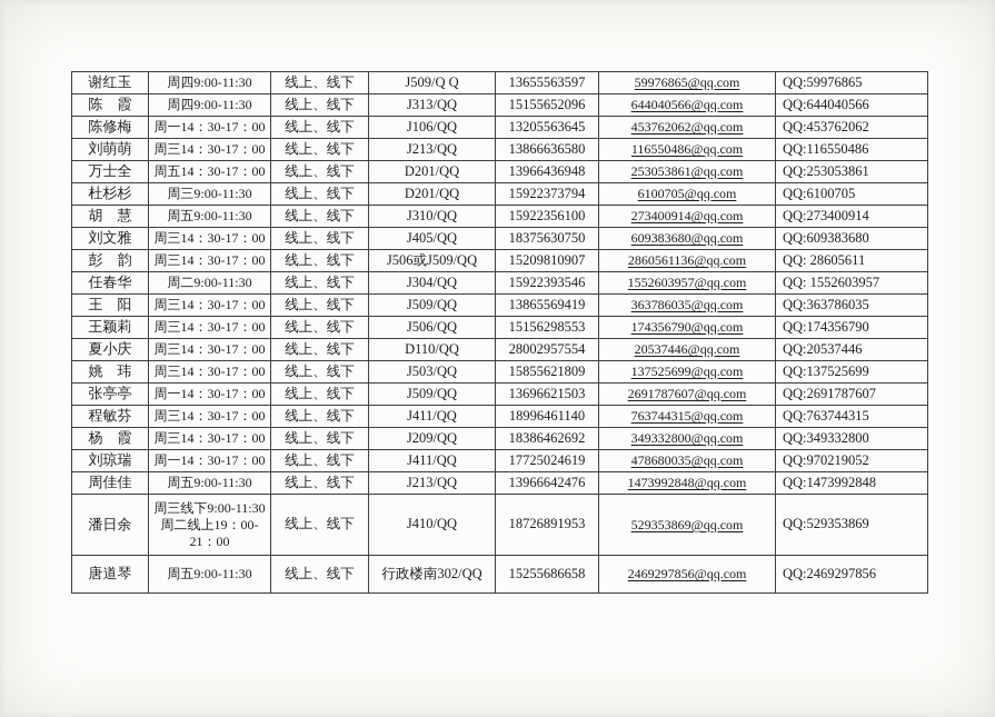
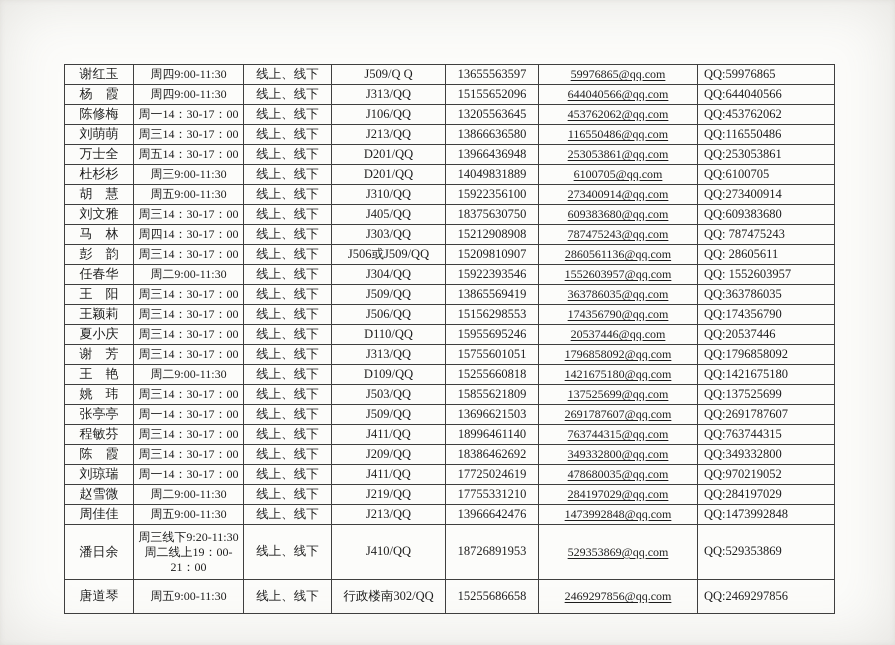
  谢红玉	周四9:00-11:30	线上、线下	J509/Q Q	13655563597	59976865@qq.com	QQ:59976865
- 陈 霞	周四9:00-11:30	线上、线下	J313/QQ	15155652096	644040566@qq.com	QQ:644040566
+ 杨 霞	周四9:00-11:30	线上、线下	J313/QQ	15155652096	644040566@qq.com	QQ:644040566
  陈修梅	周一14：30-17：00	线上、线下	J106/QQ	13205563645	453762062@qq.com	QQ:453762062
  刘萌萌	周三14：30-17：00	线上、线下	J213/QQ	13866636580	116550486@qq.com	QQ:116550486
  万士全	周五14：30-17：00	线上、线下	D201/QQ	13966436948	253053861@qq.com	QQ:253053861
- 杜杉杉	周三9:00-11:30	线上、线下	D201/QQ	15922373794	6100705@qq.com	QQ:6100705
+ 杜杉杉	周三9:00-11:30	线上、线下	D201/QQ	14049831889	6100705@qq.com	QQ:6100705
  胡 慧	周五9:00-11:30	线上、线下	J310/QQ	15922356100	273400914@qq.com	QQ:273400914
  刘文雅	周三14：30-17：00	线上、线下	J405/QQ	18375630750	609383680@qq.com	QQ:609383680
+ 马 林	周四14：30-17：00	线上、线下	J303/QQ	15212908908	787475243@qq.com	QQ: 787475243
  彭 韵	周三14：30-17：00	线上、线下	J506或J509/QQ	15209810907	2860561136@qq.com	QQ: 28605611
  任春华	周二9:00-11:30	线上、线下	J304/QQ	15922393546	1552603957@qq.com	QQ: 1552603957
  王 阳	周三14：30-17：00	线上、线下	J509/QQ	13865569419	363786035@qq.com	QQ:363786035
  王颖莉	周三14：30-17：00	线上、线下	J506/QQ	15156298553	174356790@qq.com	QQ:174356790
- 夏小庆	周三14：30-17：00	线上、线下	D110/QQ	28002957554	20537446@qq.com	QQ:20537446
+ 夏小庆	周三14：30-17：00	线上、线下	D110/QQ	15955695246	20537446@qq.com	QQ:20537446
+ 谢 芳	周三14：30-17：00	线上、线下	J313/QQ	15755601051	1796858092@qq.com	QQ:1796858092
+ 王 艳	周二9:00-11:30	线上、线下	D109/QQ	15255660818	1421675180@qq.com	QQ:1421675180
  姚 玮	周三14：30-17：00	线上、线下	J503/QQ	15855621809	137525699@qq.com	QQ:137525699
  张亭亭	周一14：30-17：00	线上、线下	J509/QQ	13696621503	2691787607@qq.com	QQ:2691787607
  程敏芬	周三14：30-17：00	线上、线下	J411/QQ	18996461140	763744315@qq.com	QQ:763744315
- 杨 霞	周三14：30-17：00	线上、线下	J209/QQ	18386462692	349332800@qq.com	QQ:349332800
+ 陈 霞	周三14：30-17：00	线上、线下	J209/QQ	18386462692	349332800@qq.com	QQ:349332800
  刘琼瑞	周一14：30-17：00	线上、线下	J411/QQ	17725024619	478680035@qq.com	QQ:970219052
+ 赵雪微	周二9:00-11:30	线上、线下	J219/QQ	17755331210	284197029@qq.com	QQ:284197029
  周佳佳	周五9:00-11:30	线上、线下	J213/QQ	13966642476	1473992848@qq.com	QQ:1473992848
- 潘日余	周三线下9:00-11:30 周二线上19：00- 21：00	线上、线下	J410/QQ	18726891953	529353869@qq.com	QQ:529353869
+ 潘日余	周三线下9:20-11:30 周二线上19：00- 21：00	线上、线下	J410/QQ	18726891953	529353869@qq.com	QQ:529353869
  唐道琴	周五9:00-11:30	线上、线下	行政楼南302/QQ	15255686658	2469297856@qq.com	QQ:2469297856
